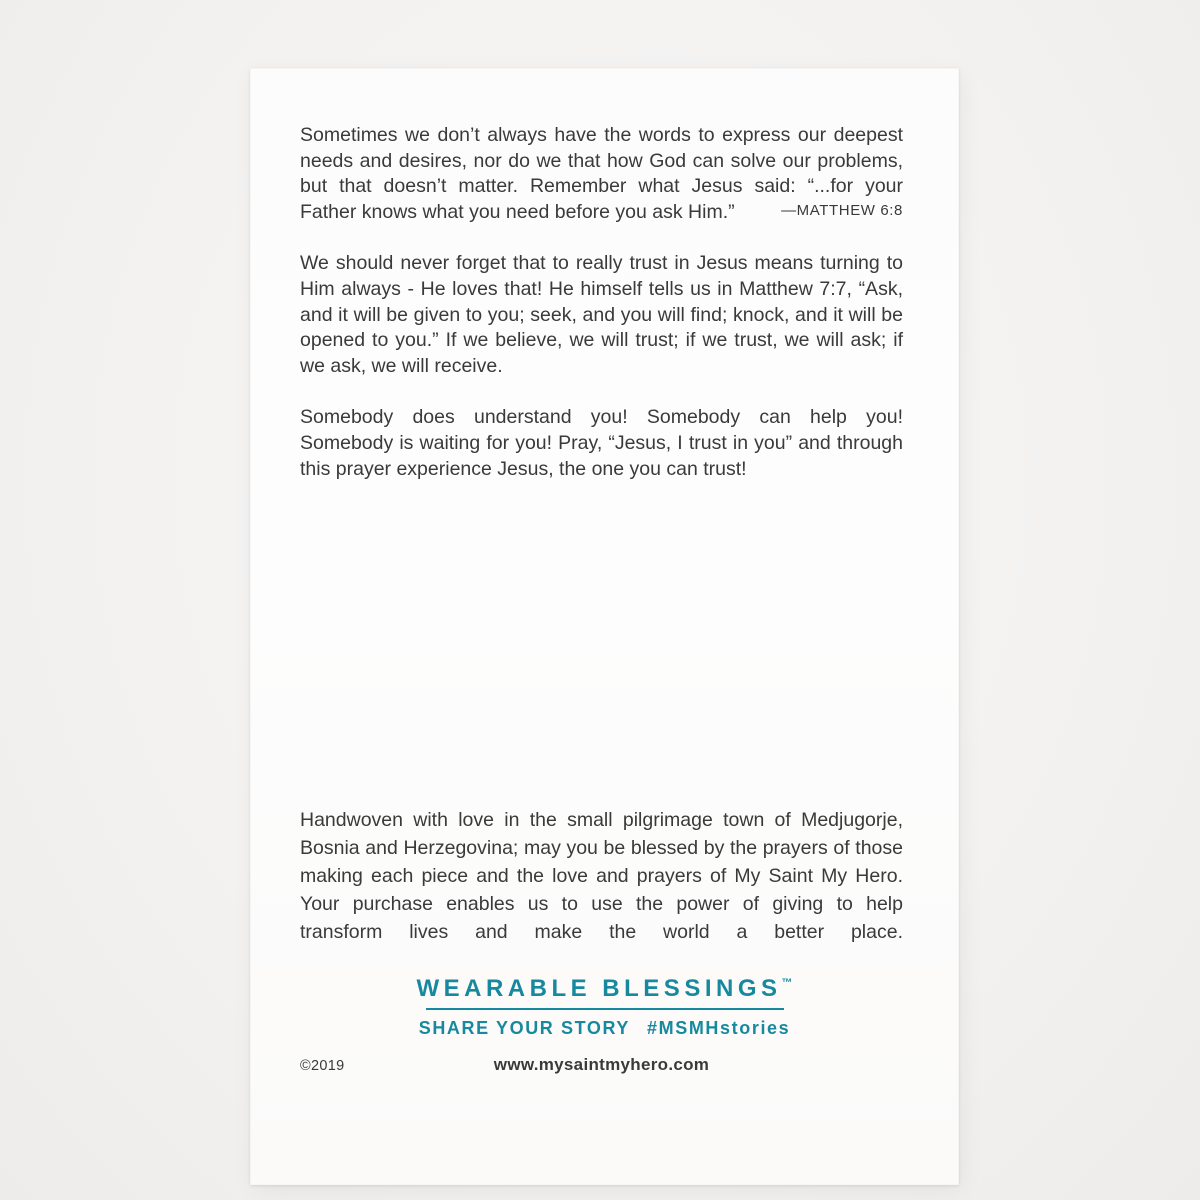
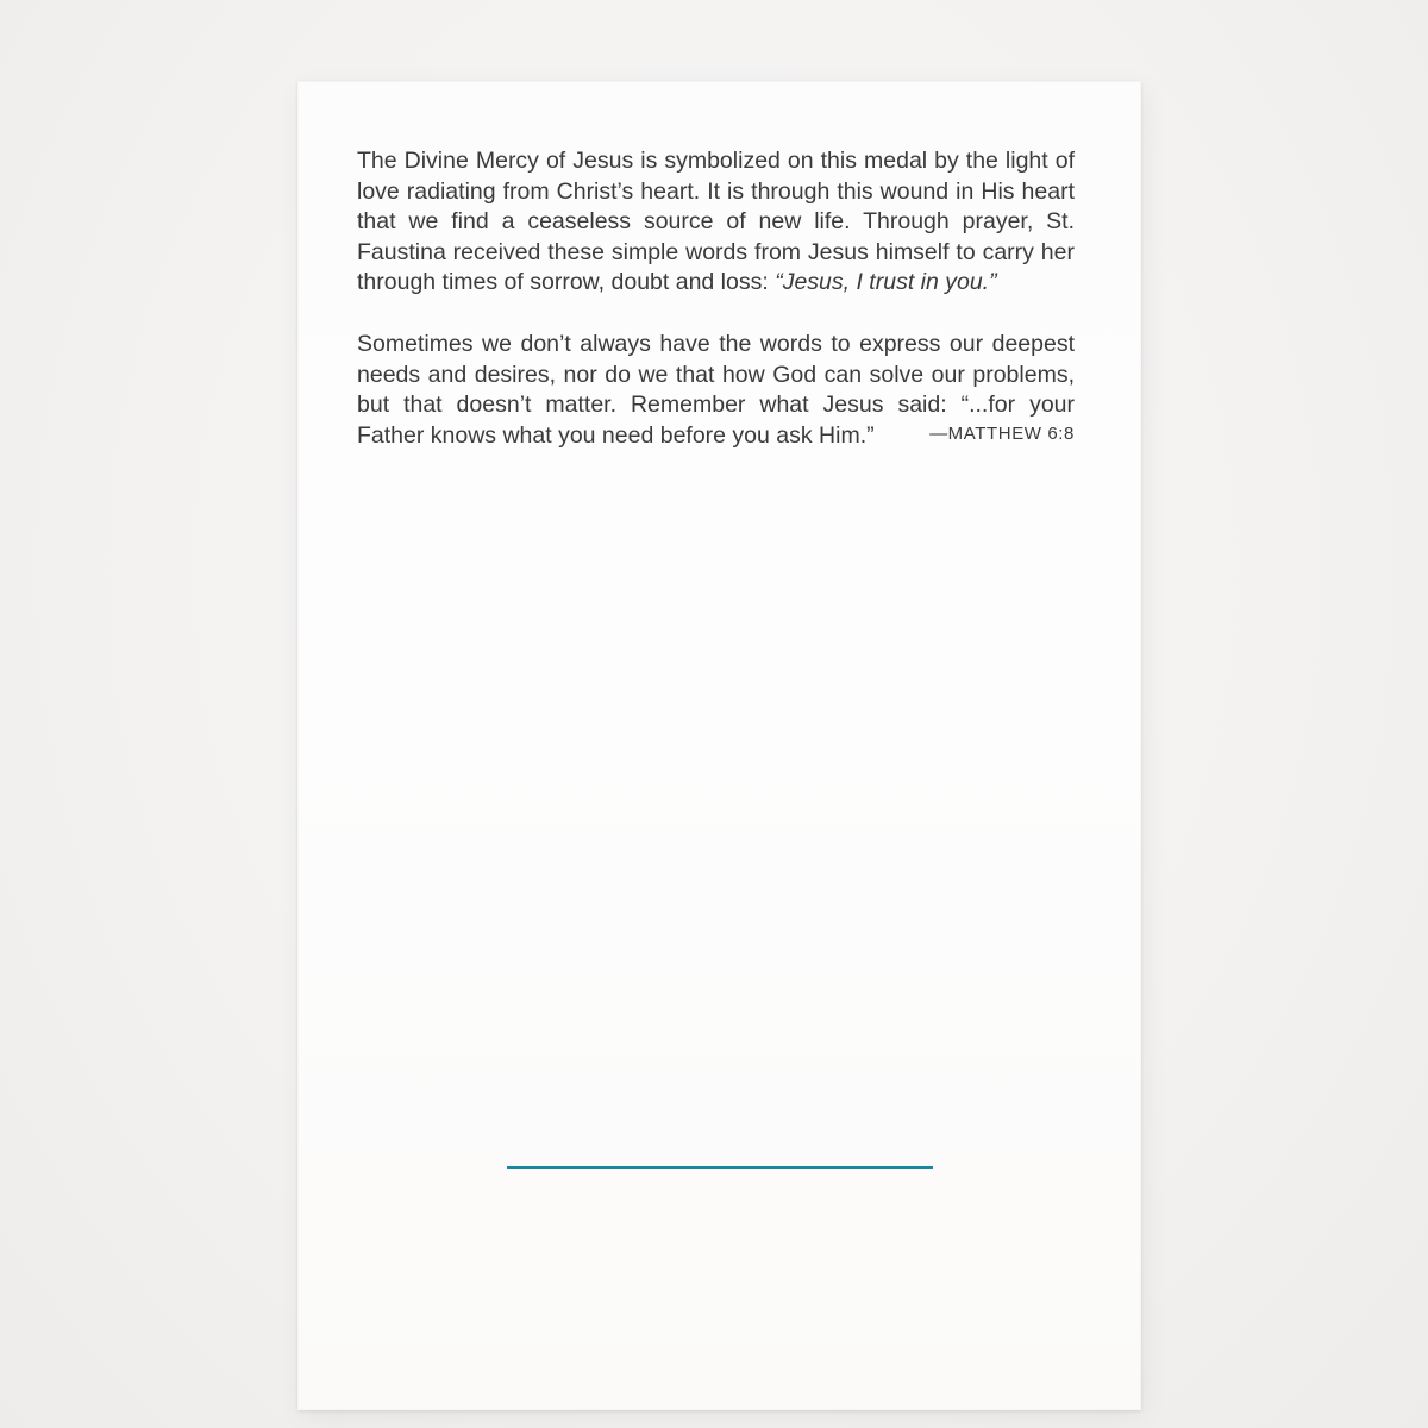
+ The Divine Mercy of Jesus is symbolized on this medal by the light of love radiating from Christ’s heart. It is through this wound in His heart that we find a ceaseless source of new life. Through prayer, St. Faustina received these simple words from Jesus himself to carry her through times of sorrow, doubt and loss: “Jesus, I trust in you.”
  Sometimes we don’t always have the words to express our deepest needs and desires, nor do we that how God can solve our problems, but that doesn’t matter. Remember what Jesus said: “...for your Father knows what you need before you ask Him.”
  —MATTHEW 6:8
- We should never forget that to really trust in Jesus means turning to Him always - He loves that! He himself tells us in Matthew 7:7, “Ask, and it will be given to you; seek, and you will find; knock, and it will be opened to you.” If we believe, we will trust; if we trust, we will ask; if we ask, we will receive.
- Somebody does understand you! Somebody can help you! Somebody is waiting for you! Pray, “Jesus, I trust in you” and through this prayer experience Jesus, the one you can trust!
- Handwoven with love in the small pilgrimage town of Medjugorje, Bosnia and Herzegovina; may you be blessed by the prayers of those making each piece and the love and prayers of My Saint My Hero. Your purchase enables us to use the power of giving to help transform lives and make the world a better place.
- WEARABLE BLESSINGS™
- SHARE YOUR STORY #MSMHstories
- ©2019
- www.mysaintmyhero.com
